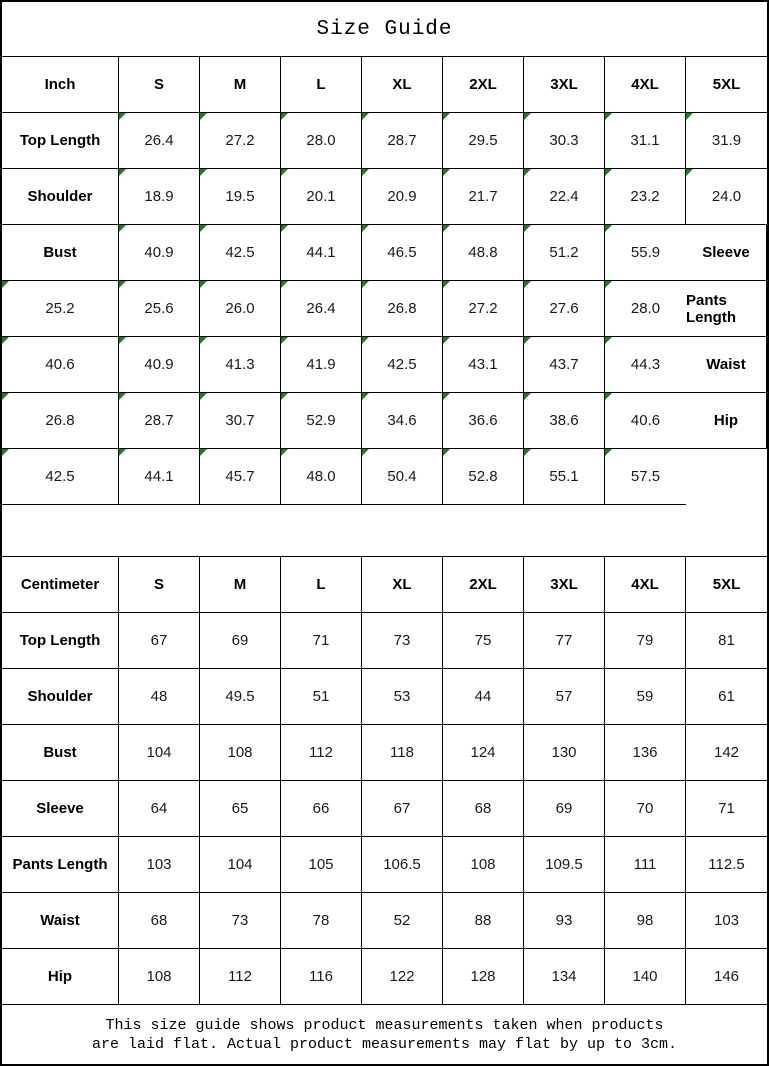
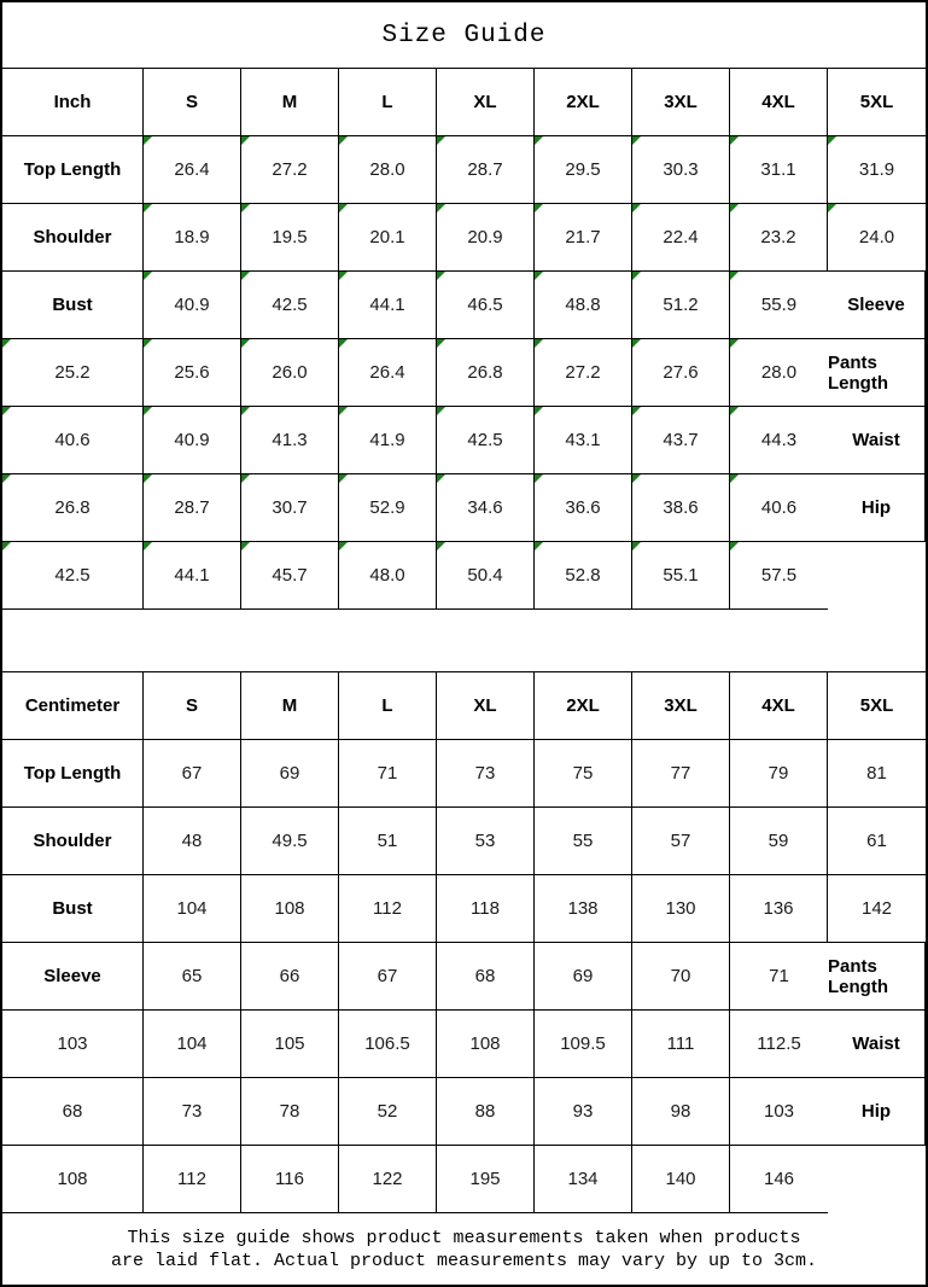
  Size Guide
  Inch
  S
  M
  L
  XL
  2XL
  3XL
  4XL
  5XL
  Top Length
  26.4
  27.2
  28.0
  28.7
  29.5
  30.3
  31.1
  31.9
  Shoulder
  18.9
  19.5
  20.1
  20.9
  21.7
  22.4
  23.2
  24.0
  Bust
  40.9
  42.5
  44.1
  46.5
  48.8
  51.2
  55.9
  Sleeve
  25.2
  25.6
  26.0
  26.4
  26.8
  27.2
  27.6
  28.0
  Pants Length
  40.6
  40.9
  41.3
  41.9
  42.5
  43.1
  43.7
  44.3
  Waist
  26.8
  28.7
  30.7
  52.9
  34.6
  36.6
  38.6
  40.6
  Hip
  42.5
  44.1
  45.7
  48.0
  50.4
  52.8
  55.1
  57.5
  Centimeter
  S
  M
  L
  XL
  2XL
  3XL
  4XL
  5XL
  Top Length
  67
  69
  71
  73
  75
  77
  79
  81
  Shoulder
  48
  49.5
  51
  53
- 44
+ 55
  57
  59
  61
  Bust
  104
  108
  112
  118
- 124
+ 138
  130
  136
  142
  Sleeve
- 64
  65
  66
  67
  68
  69
  70
  71
  Pants Length
  103
  104
  105
  106.5
  108
  109.5
  111
  112.5
  Waist
  68
  73
  78
  52
  88
  93
  98
  103
  Hip
  108
  112
  116
  122
- 128
+ 195
  134
  140
  146
  This size guide shows product measurements taken when products
- are laid flat. Actual product measurements may flat by up to 3cm.
+ are laid flat. Actual product measurements may vary by up to 3cm.
